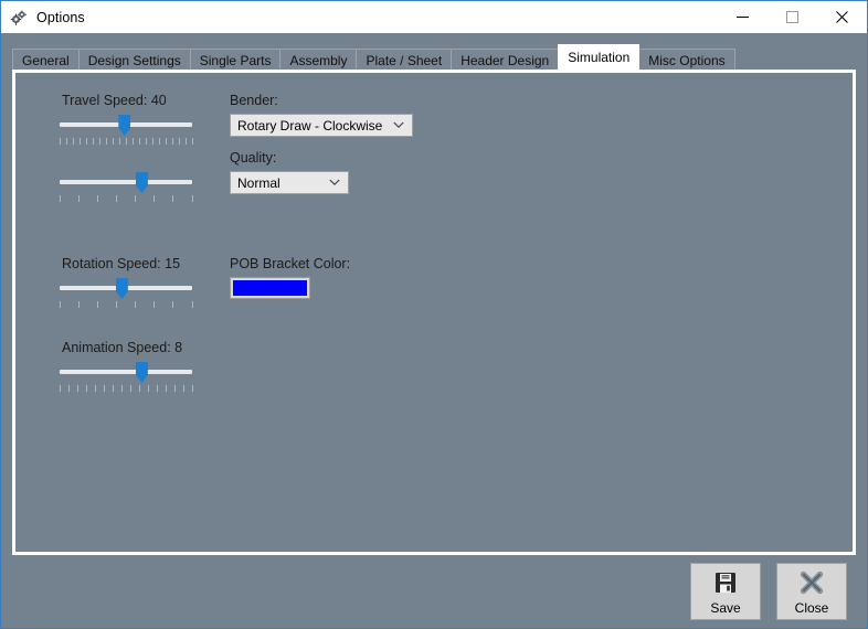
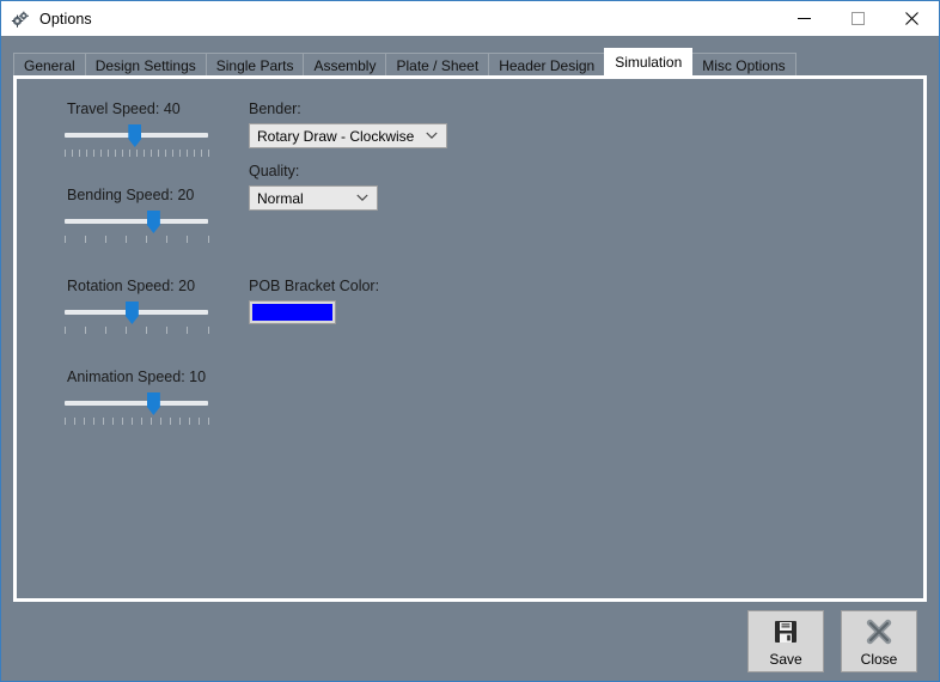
  Options
  General
  Design Settings
  Single Parts
  Assembly
  Plate / Sheet
  Header Design
  Simulation
  Misc Options
  Travel Speed: 40
+ Bending Speed: 20
- Rotation Speed: 15
+ Rotation Speed: 20
- Animation Speed: 8
+ Animation Speed: 10
  Bender:
  Rotary Draw - Clockwise
  Quality:
  Normal
  POB Bracket Color:
  Save
  Close
